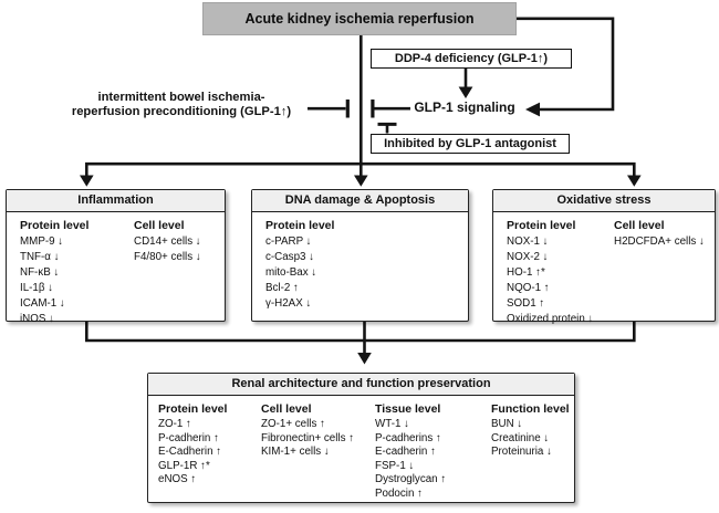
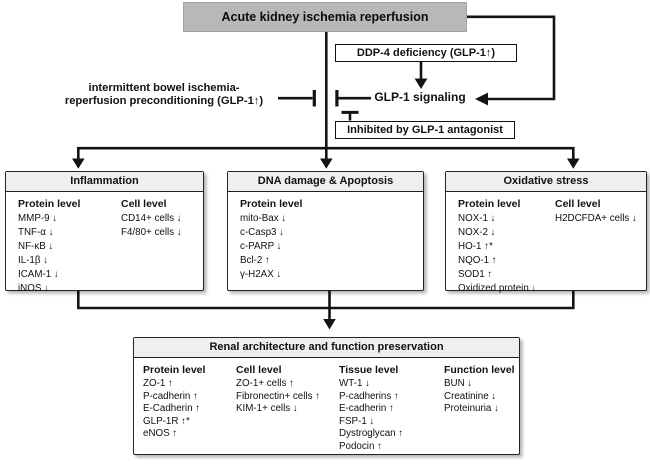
  Acute kidney ischemia reperfusion
  DDP-4 deficiency (GLP-1↑)
  GLP-1 signaling
  Inhibited by GLP-1 antagonist
  intermittent bowel ischemia-
  reperfusion preconditioning (GLP-1↑)
  Inflammation
  Protein level
  MMP-9 ↓
  TNF-α ↓
  NF-κB ↓
  IL-1β ↓
  ICAM-1 ↓
  iNOS ↓
  Cell level
  CD14+ cells ↓
  F4/80+ cells ↓
  DNA damage & Apoptosis
  Protein level
- c-PARP ↓
+ mito-Bax ↓
  c-Casp3 ↓
- mito-Bax ↓
+ c-PARP ↓
  Bcl-2 ↑
  γ-H2AX ↓
  Oxidative stress
  Protein level
  NOX-1 ↓
  NOX-2 ↓
  HO-1 ↑*
  NQO-1 ↑
  SOD1 ↑
  Oxidized protein ↓
  Cell level
  H2DCFDA+ cells ↓
  Renal architecture and function preservation
  Protein level
  ZO-1 ↑
  P-cadherin ↑
  E-Cadherin ↑
  GLP-1R ↑*
  eNOS ↑
  Cell level
  ZO-1+ cells ↑
  Fibronectin+ cells ↑
  KIM-1+ cells ↓
  Tissue level
  WT-1 ↓
  P-cadherins ↑
  E-cadherin ↑
  FSP-1 ↓
  Dystroglycan ↑
  Podocin ↑
  Function level
  BUN ↓
  Creatinine ↓
  Proteinuria ↓
